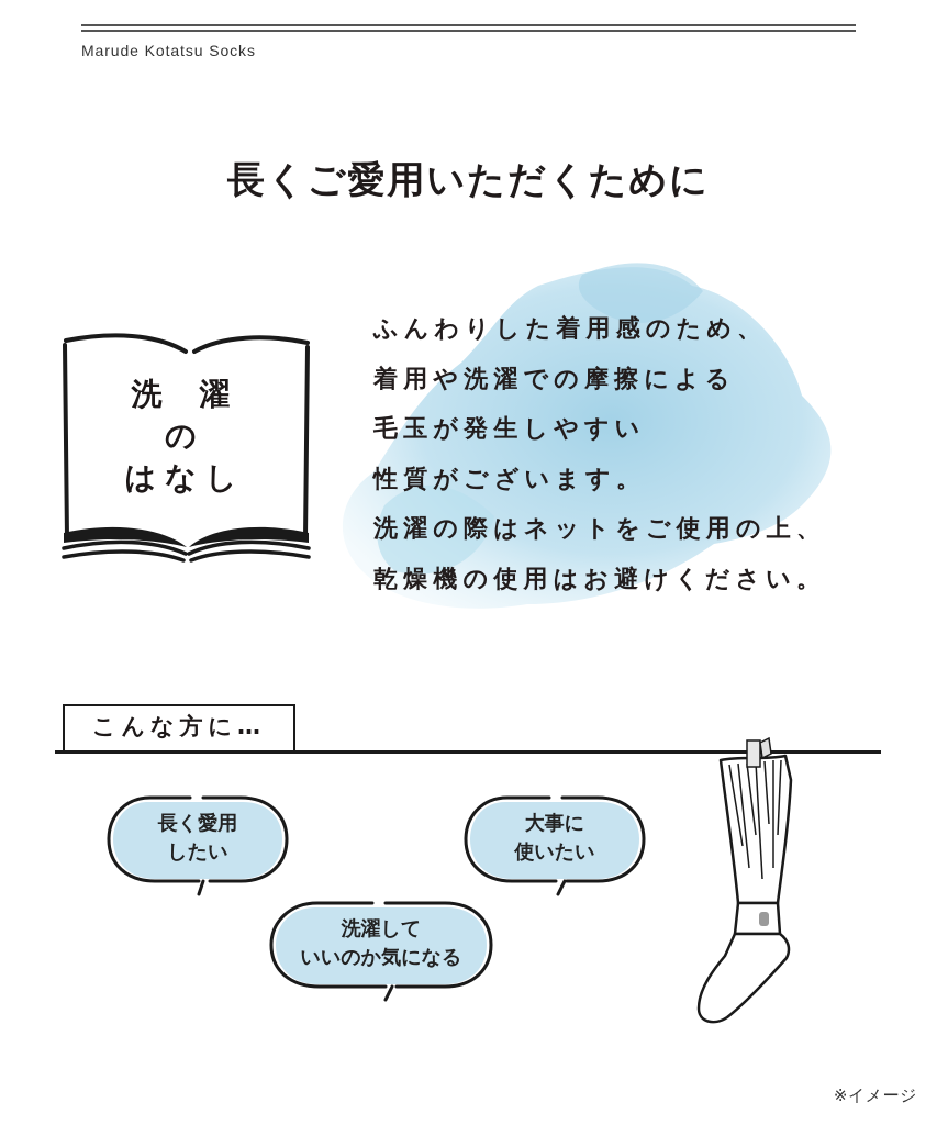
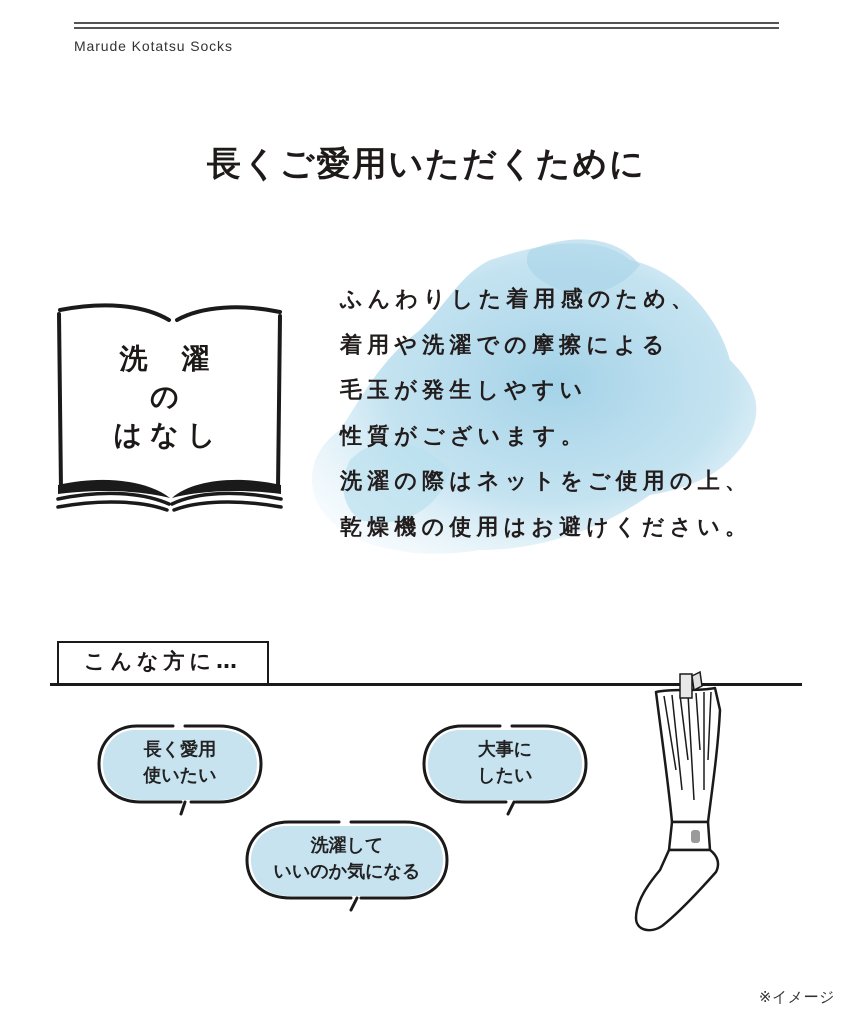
  Marude Kotatsu Socks
  長くご愛用いただくために
  ふんわりした着用感のため、
  着用や洗濯での摩擦による
  毛玉が発生しやすい
  性質がございます。
  洗濯の際はネットをご使用の上、
  乾燥機の使用はお避けください。
  洗濯
  の
  はなし
  こんな方に…
  長く愛用
- したい
+ 使いたい
  大事に
- 使いたい
+ したい
  洗濯して
  いいのか気になる
  ※イメージ
